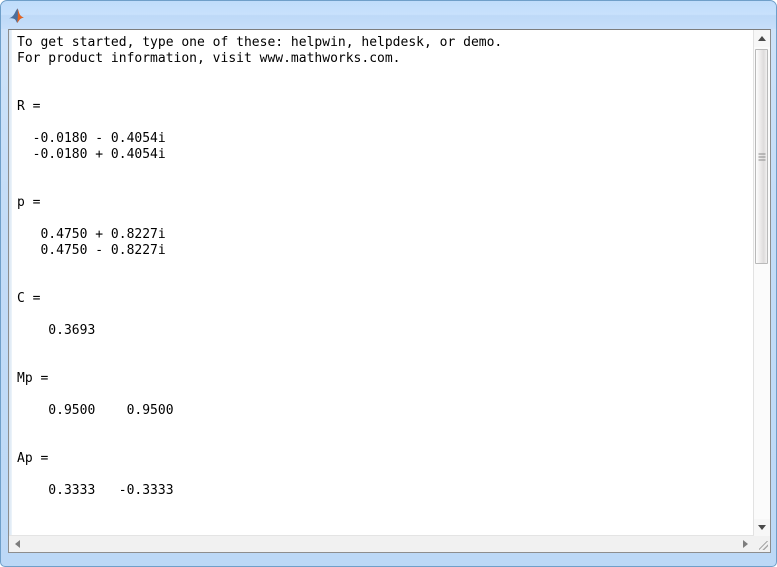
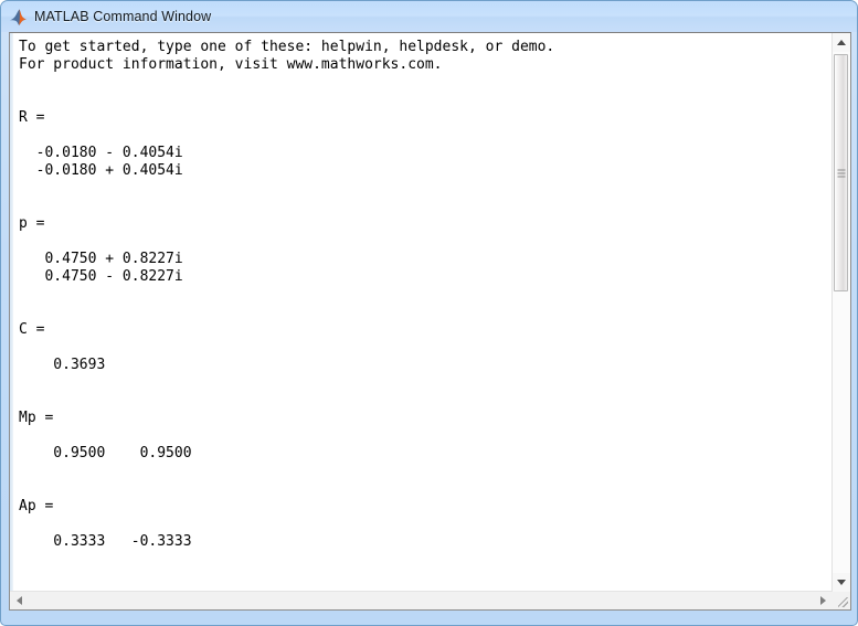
+ MATLAB Command Window
  To get started, type one of these: helpwin, helpdesk, or demo.
  For product information, visit www.mathworks.com.
  R =
  -0.0180 - 0.4054i
  -0.0180 + 0.4054i
  p =
  0.4750 + 0.8227i
  0.4750 - 0.8227i
  C =
  0.3693
  Mp =
  0.9500 0.9500
  Ap =
  0.3333 -0.3333
